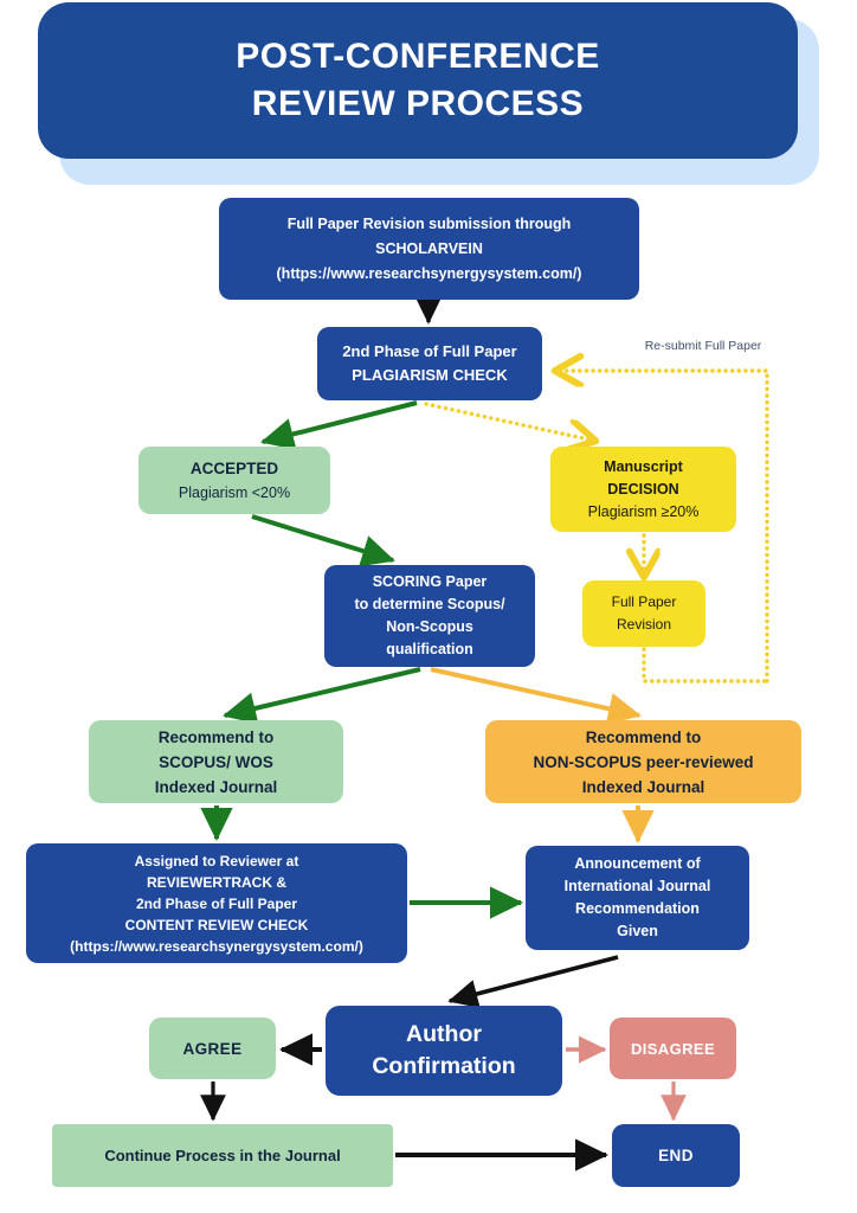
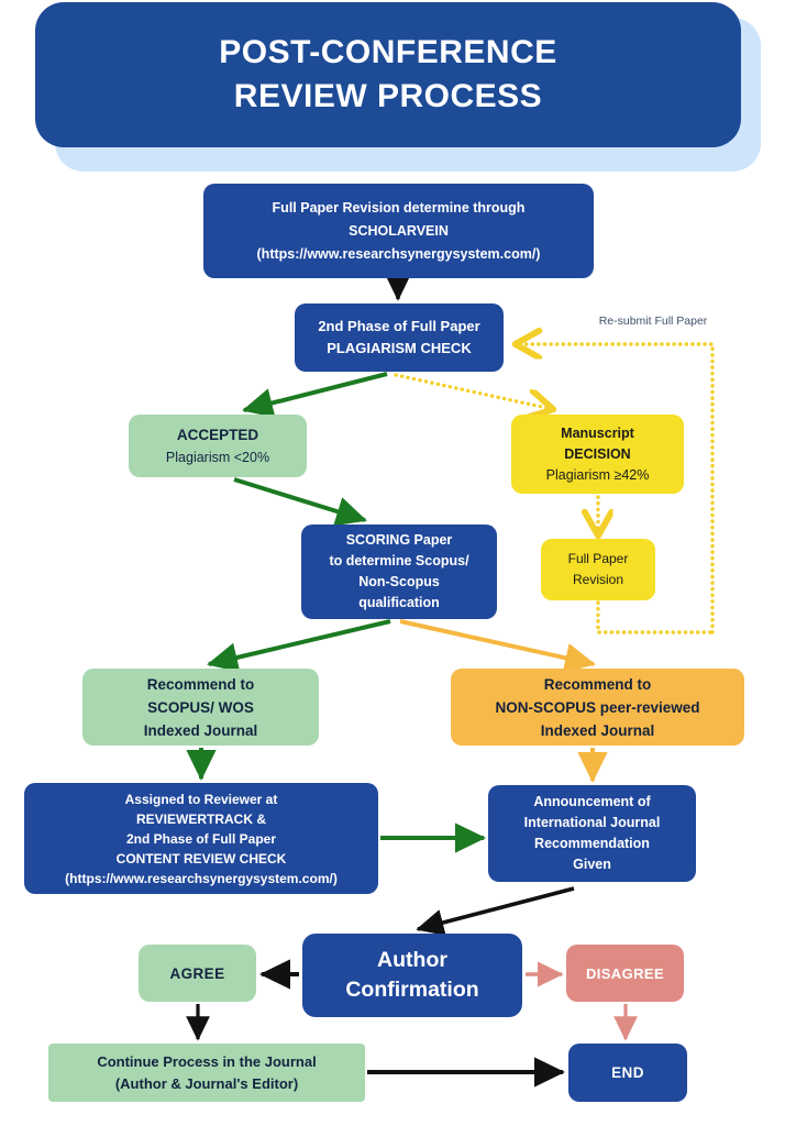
  POST-CONFERENCE
  REVIEW PROCESS
  Re-submit Full Paper
- Full Paper Revision submission through
+ Full Paper Revision determine through
  SCHOLARVEIN
  (https://www.researchsynergysystem.com/)
  2nd Phase of Full Paper
  PLAGIARISM CHECK
  ACCEPTED
  Plagiarism <20%
  Manuscript
  DECISION
- Plagiarism ≥20%
+ Plagiarism ≥42%
  SCORING Paper
  to determine Scopus/
  Non-Scopus
  qualification
  Full Paper
  Revision
  Recommend to
  SCOPUS/ WOS
  Indexed Journal
  Recommend to
  NON-SCOPUS peer-reviewed
  Indexed Journal
  Assigned to Reviewer at
  REVIEWERTRACK &
  2nd Phase of Full Paper
  CONTENT REVIEW CHECK
  (https://www.researchsynergysystem.com/)
  Announcement of
  International Journal
  Recommendation
  Given
  AGREE
  Author
  Confirmation
  DISAGREE
  Continue Process in the Journal
+ (Author & Journal's Editor)
  END
